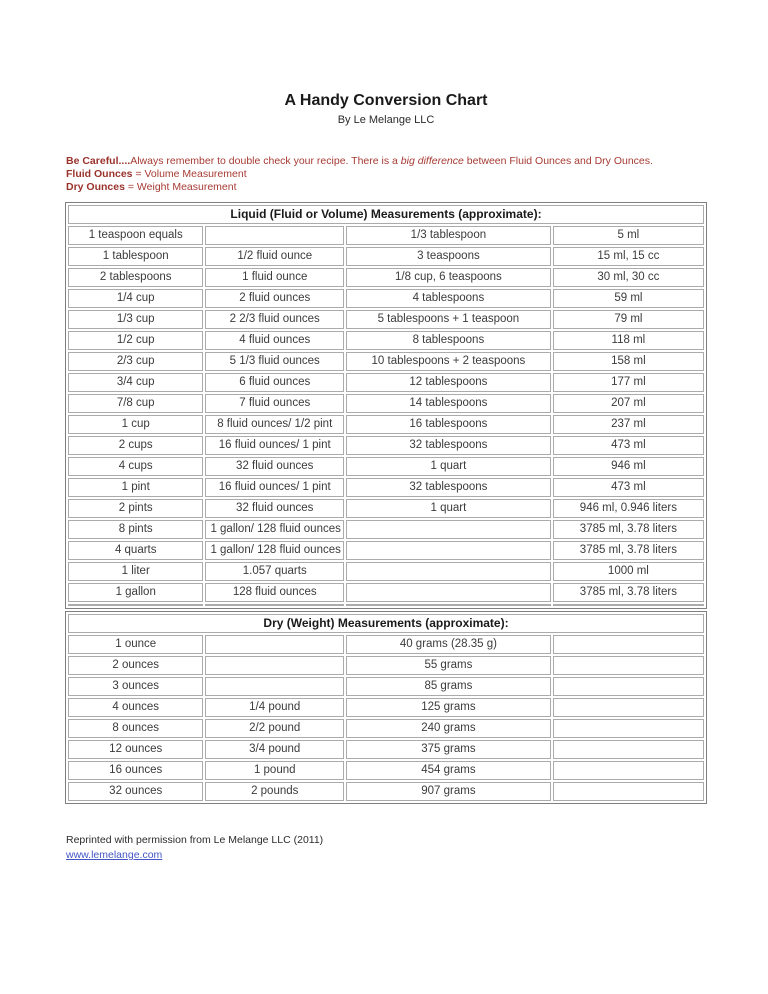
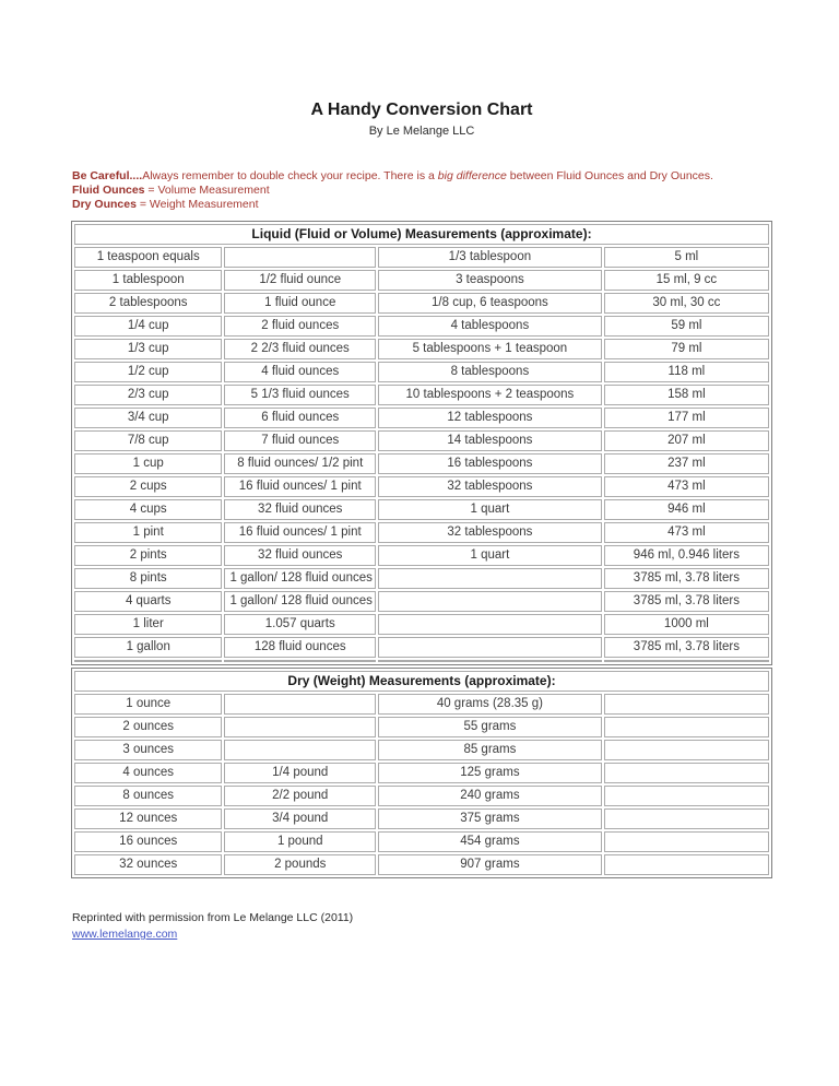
  A Handy Conversion Chart
  By Le Melange LLC
  Be Careful....Always remember to double check your recipe. There is a big difference between Fluid Ounces and Dry Ounces.
  Fluid Ounces = Volume Measurement
  Dry Ounces = Weight Measurement
  Liquid (Fluid or Volume) Measurements (approximate):
  1 teaspoon equals		1/3 tablespoon	5 ml
- 1 tablespoon	1/2 fluid ounce	3 teaspoons	15 ml, 15 cc
+ 1 tablespoon	1/2 fluid ounce	3 teaspoons	15 ml, 9 cc
  2 tablespoons	1 fluid ounce	1/8 cup, 6 teaspoons	30 ml, 30 cc
  1/4 cup	2 fluid ounces	4 tablespoons	59 ml
  1/3 cup	2 2/3 fluid ounces	5 tablespoons + 1 teaspoon	79 ml
  1/2 cup	4 fluid ounces	8 tablespoons	118 ml
  2/3 cup	5 1/3 fluid ounces	10 tablespoons + 2 teaspoons	158 ml
  3/4 cup	6 fluid ounces	12 tablespoons	177 ml
  7/8 cup	7 fluid ounces	14 tablespoons	207 ml
  1 cup	8 fluid ounces/ 1/2 pint	16 tablespoons	237 ml
  2 cups	16 fluid ounces/ 1 pint	32 tablespoons	473 ml
  4 cups	32 fluid ounces	1 quart	946 ml
  1 pint	16 fluid ounces/ 1 pint	32 tablespoons	473 ml
  2 pints	32 fluid ounces	1 quart	946 ml, 0.946 liters
  8 pints	1 gallon/ 128 fluid ounces		3785 ml, 3.78 liters
  4 quarts	1 gallon/ 128 fluid ounces		3785 ml, 3.78 liters
  1 liter	1.057 quarts		1000 ml
  1 gallon	128 fluid ounces		3785 ml, 3.78 liters
  Dry (Weight) Measurements (approximate):
  1 ounce		40 grams (28.35 g)
  2 ounces		55 grams
  3 ounces		85 grams
  4 ounces	1/4 pound	125 grams
  8 ounces	2/2 pound	240 grams
  12 ounces	3/4 pound	375 grams
  16 ounces	1 pound	454 grams
  32 ounces	2 pounds	907 grams
  Reprinted with permission from Le Melange LLC (2011)
  www.lemelange.com
